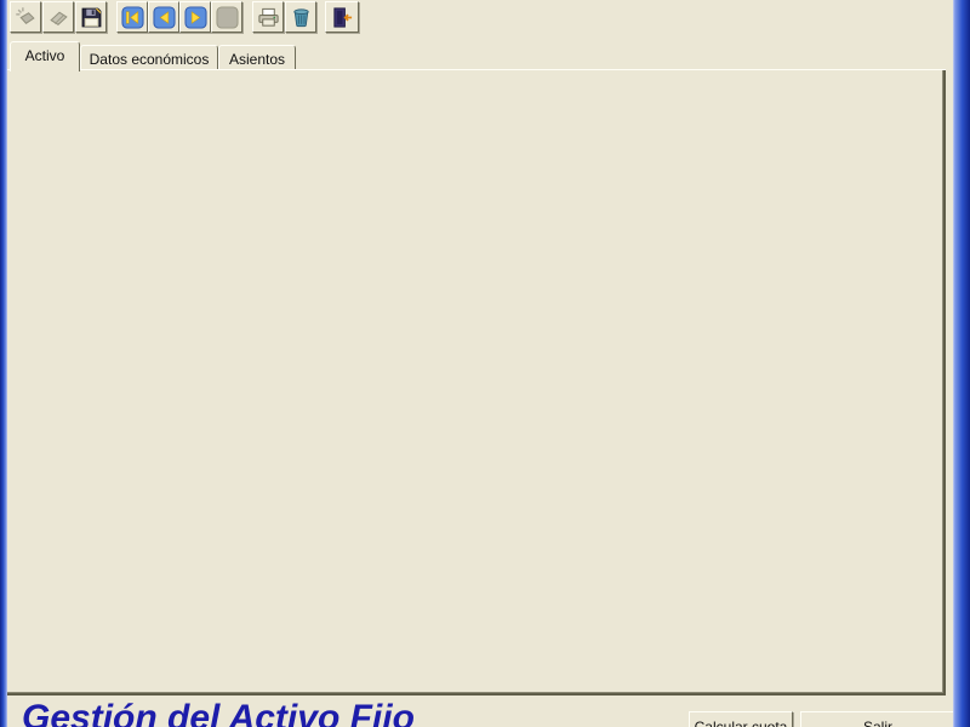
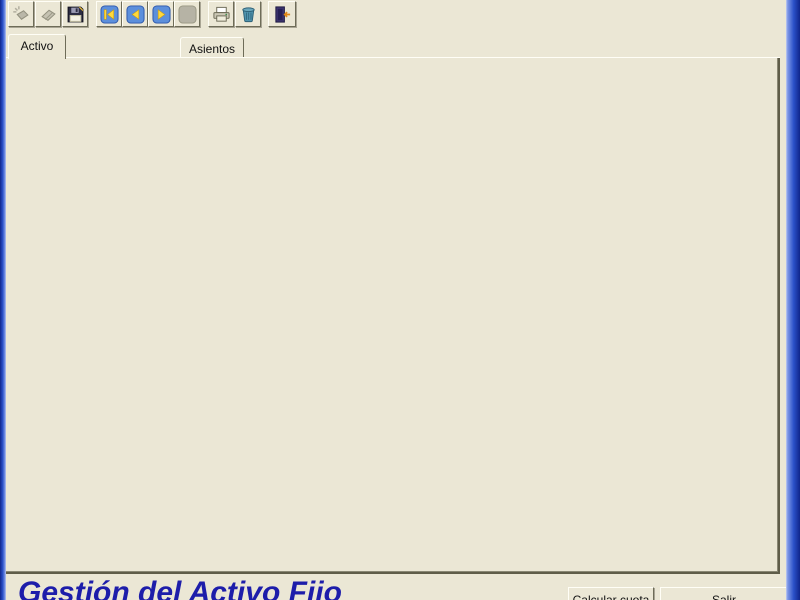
  Activo
- Datos económicos
  Asientos
  Gestión del Activo Fijo
